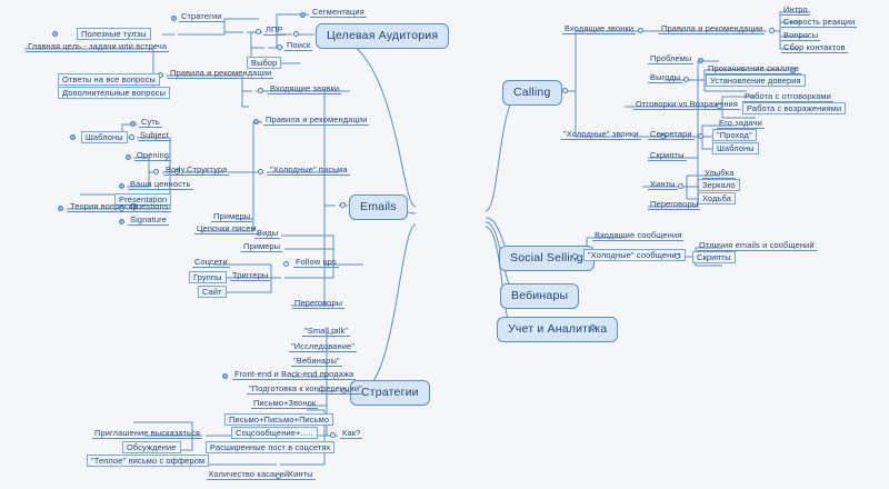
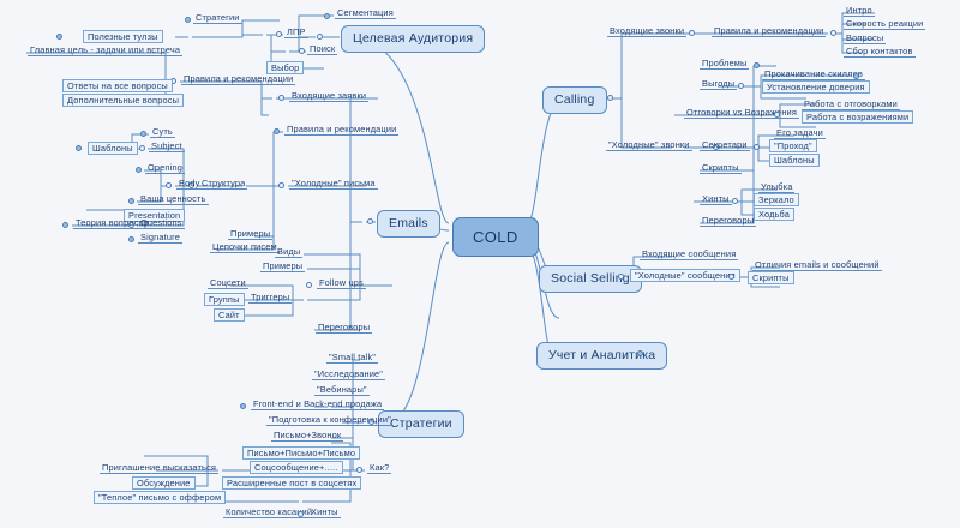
+ COLD
  Целевая Аудитория
  Emails
  Стратегии
  Calling
  Social Sellig
- Вебинары
  Учет и Аналитка
  Сегментация
  Поиск
  ЛПР
  Выбор
  Стратегии
  Полезные тулзы
  Входящие заявки
  Правила и рекомендации
  Главная цель - задачи или встреча
  Ответы на все вопросы
  Дополнительные вопросы
  Правила и рекомендации
  "Холодные" письма
  Структура
  Subject
  Суть
  Шаблоны
  Opening
  Body
  Ваша ценность
  Presentation
  Questions
  Теория вопросов
  Signature
  Примеры
  Цепочки писем
  Follow ups
  Виды
  Примеры
  Триггеры
  Соцсети
  Группы
  Сайт
  Переговоры
  Входящие звонки
  Правила и рекомендации
  Интро
  Скорость реакции
  Вопросы
  Сбор контактов
  "Холодные" звонки
  Проблемы
  Выгоды
  Прокачивание скиллв
  Установление доверия
  Отговорки vs Возрания
  Работа с отговорками
  Работа с возражениями
  Секретари
  Его задачи
  "Проход"
  Шаблоны
  Скрипты
  Хинты
  Улыбка
  Зеркало
  Ходьба
  Переговоры
  Входящие сообщения
  "Холодные" сообщен
  Отличия emails и сообщений
  Скрипты
  "Small talk"
  "Исследование"
  "Вебинары"
  Front-end и Back-end продажа
  "Подготовка к конференции"
  Как?
  Письмо+Звонок
  Письмо+Письмо+Письмо
  Соцсообщение+.....
  Расширенные пост в соцсетях
  Приглашение высказаться
  Обсуждение
  "Теплое" письмо с оффером
  Количество касаий
  Хинты
